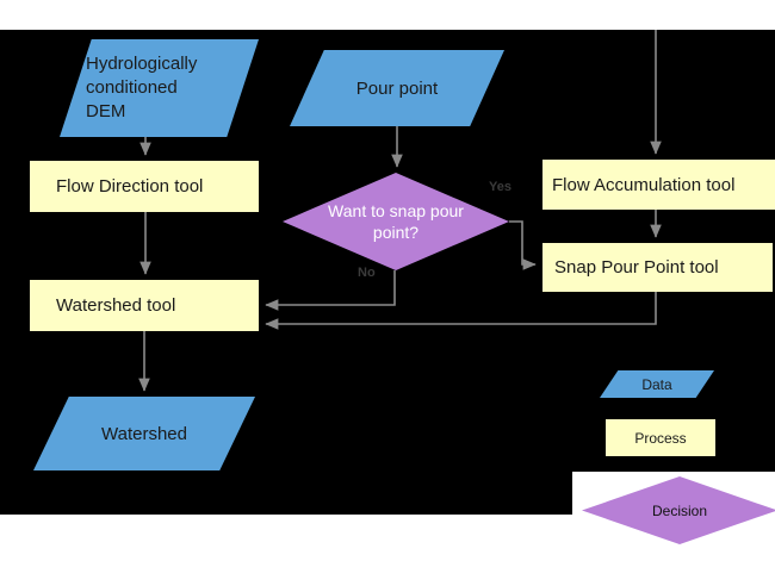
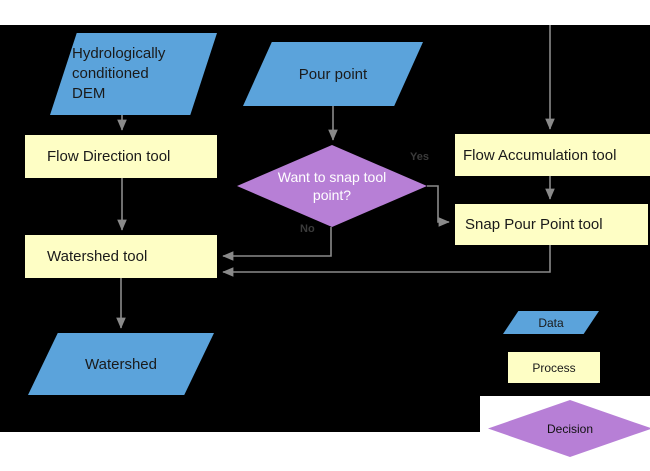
  Hydrologically conditioned DEM
  Pour point
  Flow Direction tool
- Want to snap pour point?
+ Want to snap tool point?
  Flow Accumulation tool
  Snap Pour Point tool
  Watershed tool
  Watershed
  Yes
  No
  Data
  Process
  Decision
